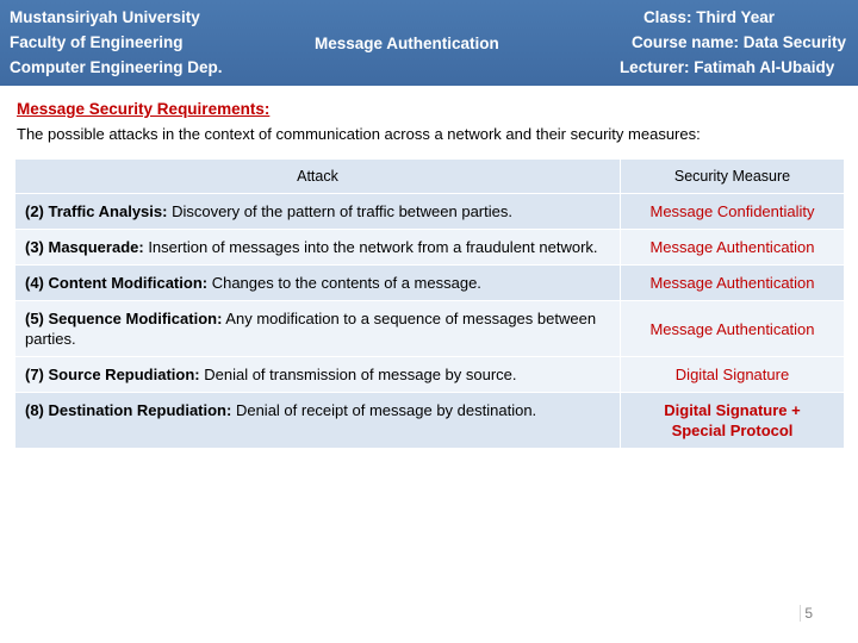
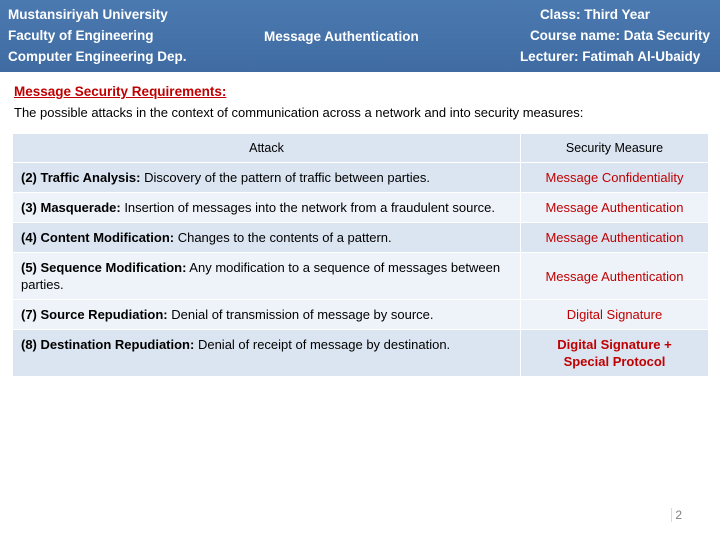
  Mustansiriyah University
  Faculty of Engineering
  Computer Engineering Dep.
  Message Authentication
  Class: Third Year
  Course name: Data Security
  Lecturer: Fatimah Al-Ubaidy
  Message Security Requirements:
- The possible attacks in the context of communication across a network and their security measures:
+ The possible attacks in the context of communication across a network and into security measures:
  Attack	Security Measure
  (2) Traffic Analysis: Discovery of the pattern of traffic between parties.	Message Confidentiality
- (3) Masquerade: Insertion of messages into the network from a fraudulent network.	Message Authentication
+ (3) Masquerade: Insertion of messages into the network from a fraudulent source.	Message Authentication
- (4) Content Modification: Changes to the contents of a message.	Message Authentication
+ (4) Content Modification: Changes to the contents of a pattern.	Message Authentication
  (5) Sequence Modification: Any modification to a sequence of messages between parties.	Message Authentication
  (7) Source Repudiation: Denial of transmission of message by source.	Digital Signature
  (8) Destination Repudiation: Denial of receipt of message by destination.	Digital Signature +Special Protocol
- 5
+ 2
